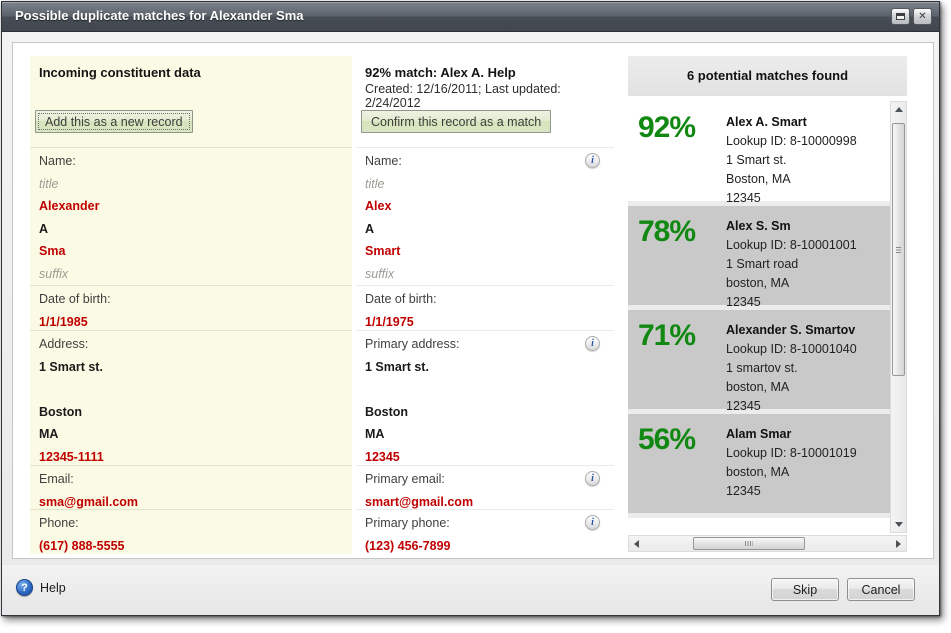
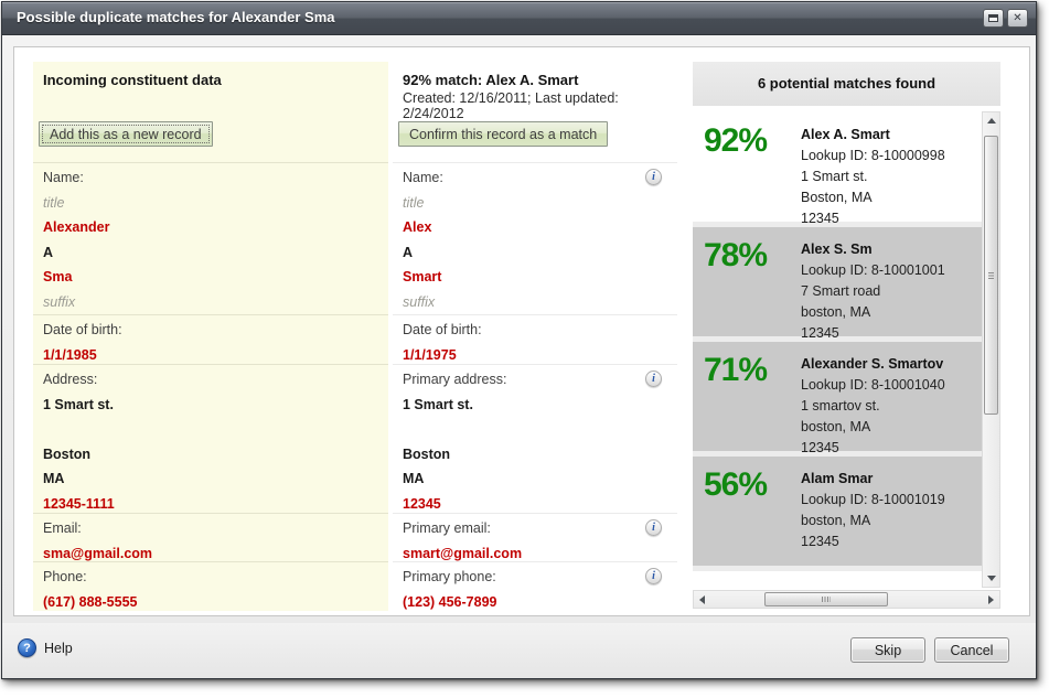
  Possible duplicate matches for Alexander Sma
  ✕
  Incoming constituent data
  Add this as a new record
  Name:
  title
  Alexander
  A
  Sma
  suffix
  Date of birth:
  1/1/1985
  Address:
  1 Smart st.
  Boston
  MA
  12345-1111
  Email:
  sma@gmail.com
  Phone:
  (617) 888-5555
- 92% match: Alex A. Help
+ 92% match: Alex A. Smart
  Created: 12/16/2011; Last updated: 2/24/2012
  Confirm this record as a match
  Name:
  i
  title
  Alex
  A
  Smart
  suffix
  Date of birth:
  1/1/1975
  Primary address:
  i
  1 Smart st.
  Boston
  MA
  12345
  Primary email:
  i
  smart@gmail.com
  Primary phone:
  i
  (123) 456-7899
  6 potential matches found
  92%
  Alex A. Smart
  Lookup ID: 8-10000998
  1 Smart st.
  Boston, MA
  12345
  78%
  Alex S. Sm
  Lookup ID: 8-10001001
- 1 Smart road
+ 7 Smart road
  boston, MA
  12345
  71%
  Alexander S. Smartov
  Lookup ID: 8-10001040
  1 smartov st.
  boston, MA
  12345
  56%
  Alam Smar
  Lookup ID: 8-10001019
  boston, MA
  12345
  ?
  Help
  Skip
  Cancel
